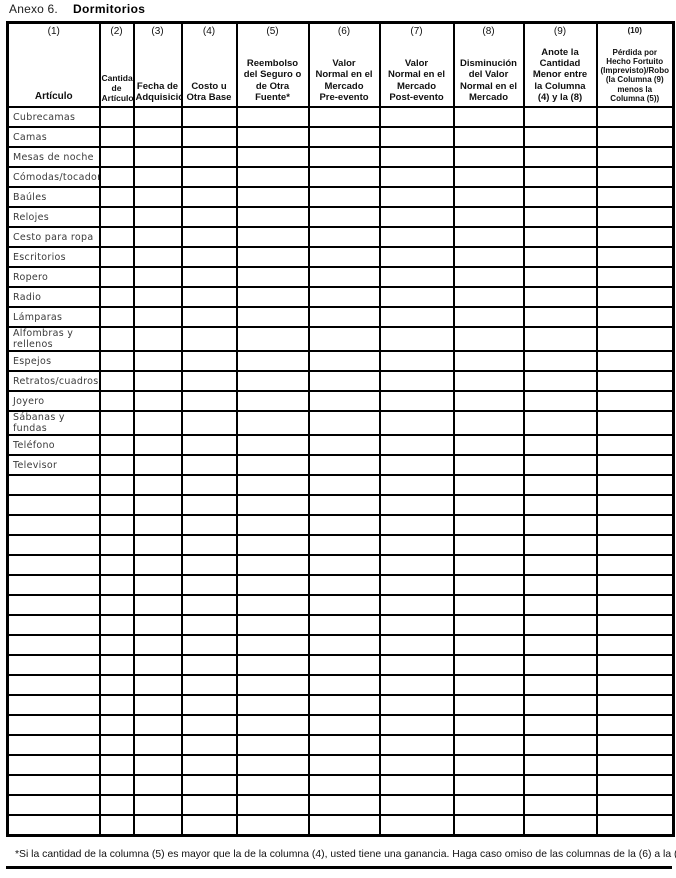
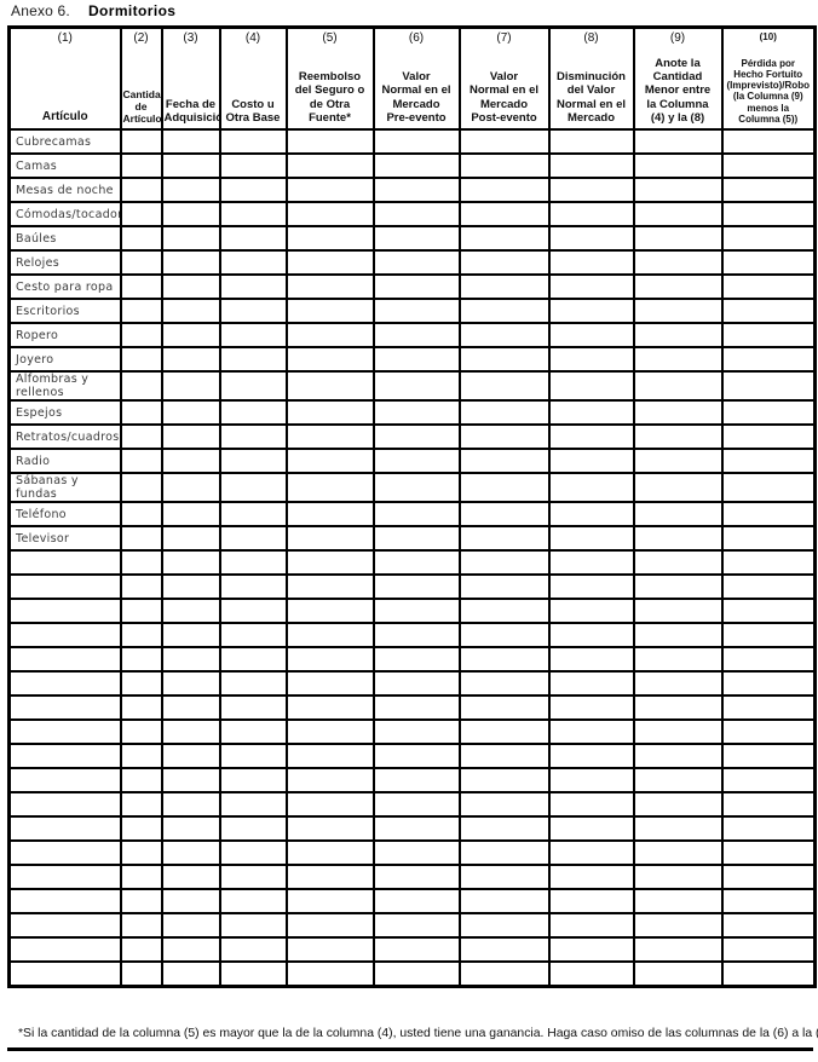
  Anexo 6. Dormitorios
  (1)Artículo	(2)Cantida de Artículo	(3)Fecha de Adquisici	(4)Costo u Otra Base	(5)Reembolso del Seguro o de Otra Fuente*	(6)Valor Normal en el Mercado Pre-evento	(7)Valor Normal en el Mercado Post-evento	(8)Disminución del Valor Normal en el Mercado	(9)Anote la Cantidad Menor entre la Columna (4) y la (8)	(10)Pérdida por Hecho Fortuito (Imprevisto)/Robo (la Columna (9) menos la Columna (5))
  Cubrecamas
  Camas
  Mesas de noche
  Cómodas/tocador
  Baúles
  Relojes
  Cesto para ropa
  Escritorios
  Ropero
- Radio
+ Joyero
- Lámparas
  Alfombras y rellenos
  Espejos
  Retratos/cuadros
- Joyero
+ Radio
  Sábanas y fundas
  Teléfono
  Televisor
  *Si la cantidad de la columna (5) es mayor que la de la columna (4), usted tiene una ganancia. Haga caso omiso de las columnas de la (6) a la
